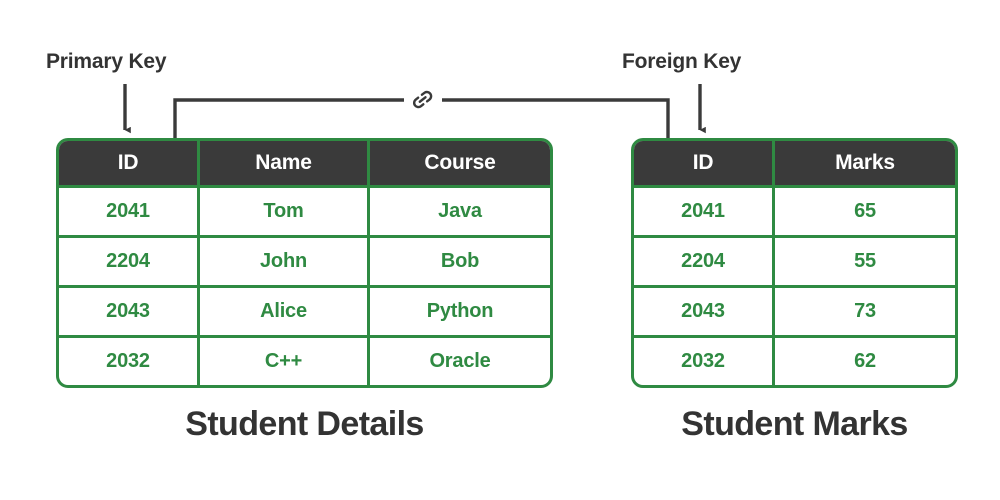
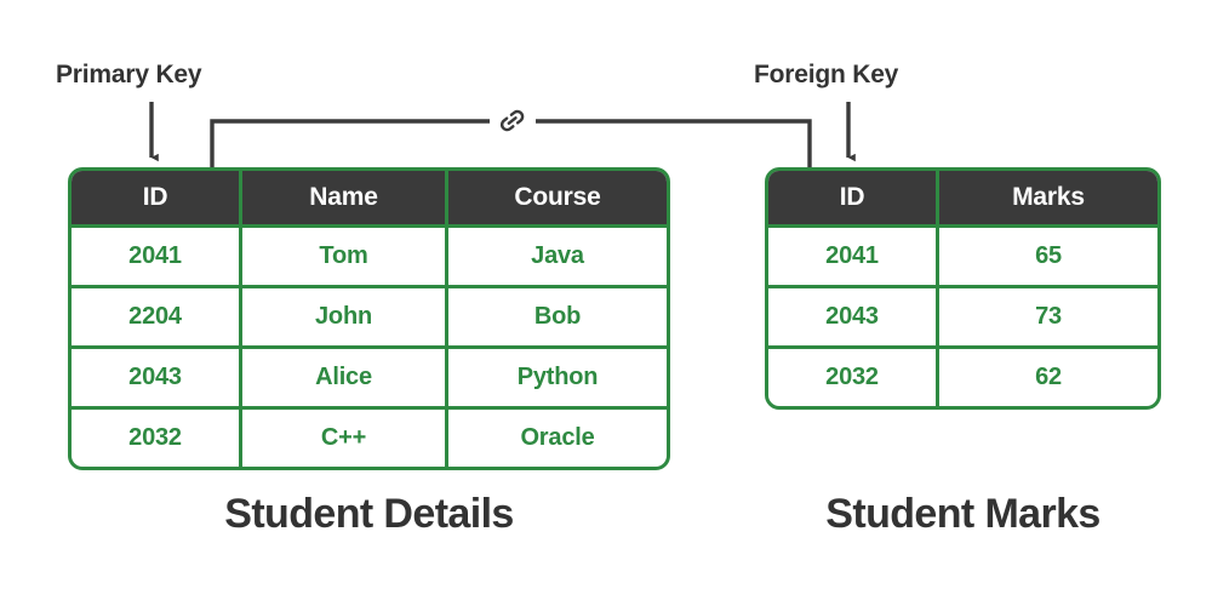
  Primary Key
  Foreign Key
  ID	Name	Course
  2041	Tom	Java
  2204	John	Bob
  2043	Alice	Python
  2032	C++	Oracle
  ID	Marks
  2041	65
- 2204	55
  2043	73
  2032	62
  Student Details
  Student Marks
